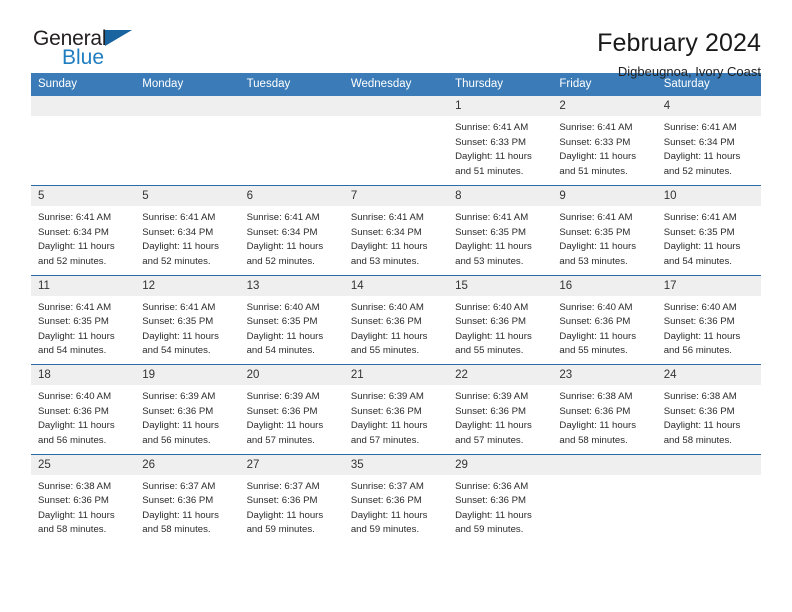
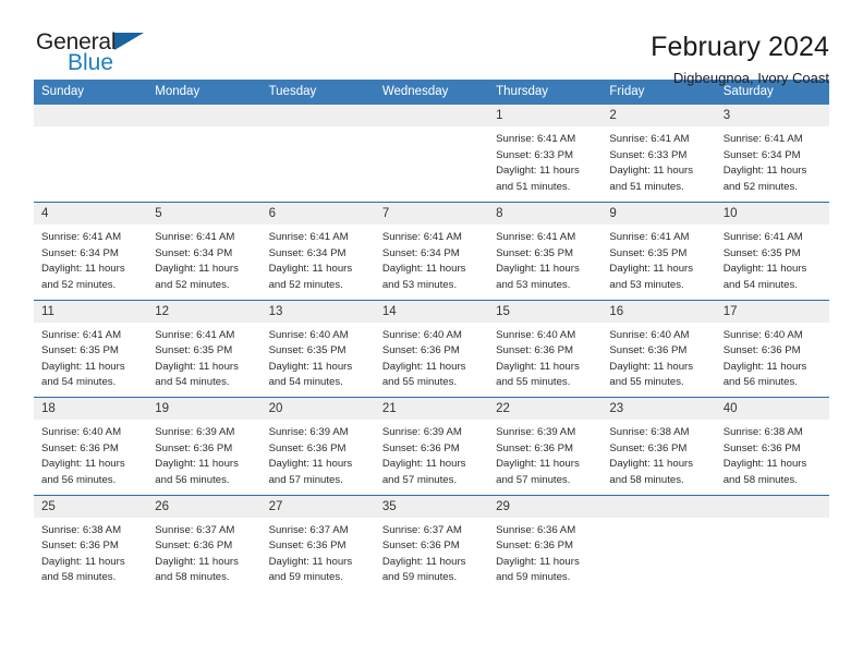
  General
  Blue
  February 2024
  Digbeugnoa, Ivory Coast
  Sunday	Monday	Tuesday	Wednesday	Thursday	Friday	Saturday
- 				1Sunrise: 6:41 AMSunset: 6:33 PMDaylight: 11 hours and 51 minutes.	2Sunrise: 6:41 AMSunset: 6:33 PMDaylight: 11 hours and 51 minutes.	4Sunrise: 6:41 AMSunset: 6:34 PMDaylight: 11 hours and 52 minutes.
+ 				1Sunrise: 6:41 AMSunset: 6:33 PMDaylight: 11 hours and 51 minutes.	2Sunrise: 6:41 AMSunset: 6:33 PMDaylight: 11 hours and 51 minutes.	3Sunrise: 6:41 AMSunset: 6:34 PMDaylight: 11 hours and 52 minutes.
- 5Sunrise: 6:41 AMSunset: 6:34 PMDaylight: 11 hours and 52 minutes.	5Sunrise: 6:41 AMSunset: 6:34 PMDaylight: 11 hours and 52 minutes.	6Sunrise: 6:41 AMSunset: 6:34 PMDaylight: 11 hours and 52 minutes.	7Sunrise: 6:41 AMSunset: 6:34 PMDaylight: 11 hours and 53 minutes.	8Sunrise: 6:41 AMSunset: 6:35 PMDaylight: 11 hours and 53 minutes.	9Sunrise: 6:41 AMSunset: 6:35 PMDaylight: 11 hours and 53 minutes.	10Sunrise: 6:41 AMSunset: 6:35 PMDaylight: 11 hours and 54 minutes.
+ 4Sunrise: 6:41 AMSunset: 6:34 PMDaylight: 11 hours and 52 minutes.	5Sunrise: 6:41 AMSunset: 6:34 PMDaylight: 11 hours and 52 minutes.	6Sunrise: 6:41 AMSunset: 6:34 PMDaylight: 11 hours and 52 minutes.	7Sunrise: 6:41 AMSunset: 6:34 PMDaylight: 11 hours and 53 minutes.	8Sunrise: 6:41 AMSunset: 6:35 PMDaylight: 11 hours and 53 minutes.	9Sunrise: 6:41 AMSunset: 6:35 PMDaylight: 11 hours and 53 minutes.	10Sunrise: 6:41 AMSunset: 6:35 PMDaylight: 11 hours and 54 minutes.
  11Sunrise: 6:41 AMSunset: 6:35 PMDaylight: 11 hours and 54 minutes.	12Sunrise: 6:41 AMSunset: 6:35 PMDaylight: 11 hours and 54 minutes.	13Sunrise: 6:40 AMSunset: 6:35 PMDaylight: 11 hours and 54 minutes.	14Sunrise: 6:40 AMSunset: 6:36 PMDaylight: 11 hours and 55 minutes.	15Sunrise: 6:40 AMSunset: 6:36 PMDaylight: 11 hours and 55 minutes.	16Sunrise: 6:40 AMSunset: 6:36 PMDaylight: 11 hours and 55 minutes.	17Sunrise: 6:40 AMSunset: 6:36 PMDaylight: 11 hours and 56 minutes.
- 18Sunrise: 6:40 AMSunset: 6:36 PMDaylight: 11 hours and 56 minutes.	19Sunrise: 6:39 AMSunset: 6:36 PMDaylight: 11 hours and 56 minutes.	20Sunrise: 6:39 AMSunset: 6:36 PMDaylight: 11 hours and 57 minutes.	21Sunrise: 6:39 AMSunset: 6:36 PMDaylight: 11 hours and 57 minutes.	22Sunrise: 6:39 AMSunset: 6:36 PMDaylight: 11 hours and 57 minutes.	23Sunrise: 6:38 AMSunset: 6:36 PMDaylight: 11 hours and 58 minutes.	24Sunrise: 6:38 AMSunset: 6:36 PMDaylight: 11 hours and 58 minutes.
+ 18Sunrise: 6:40 AMSunset: 6:36 PMDaylight: 11 hours and 56 minutes.	19Sunrise: 6:39 AMSunset: 6:36 PMDaylight: 11 hours and 56 minutes.	20Sunrise: 6:39 AMSunset: 6:36 PMDaylight: 11 hours and 57 minutes.	21Sunrise: 6:39 AMSunset: 6:36 PMDaylight: 11 hours and 57 minutes.	22Sunrise: 6:39 AMSunset: 6:36 PMDaylight: 11 hours and 57 minutes.	23Sunrise: 6:38 AMSunset: 6:36 PMDaylight: 11 hours and 58 minutes.	40Sunrise: 6:38 AMSunset: 6:36 PMDaylight: 11 hours and 58 minutes.
  25Sunrise: 6:38 AMSunset: 6:36 PMDaylight: 11 hours and 58 minutes.	26Sunrise: 6:37 AMSunset: 6:36 PMDaylight: 11 hours and 58 minutes.	27Sunrise: 6:37 AMSunset: 6:36 PMDaylight: 11 hours and 59 minutes.	35Sunrise: 6:37 AMSunset: 6:36 PMDaylight: 11 hours and 59 minutes.	29Sunrise: 6:36 AMSunset: 6:36 PMDaylight: 11 hours and 59 minutes.
